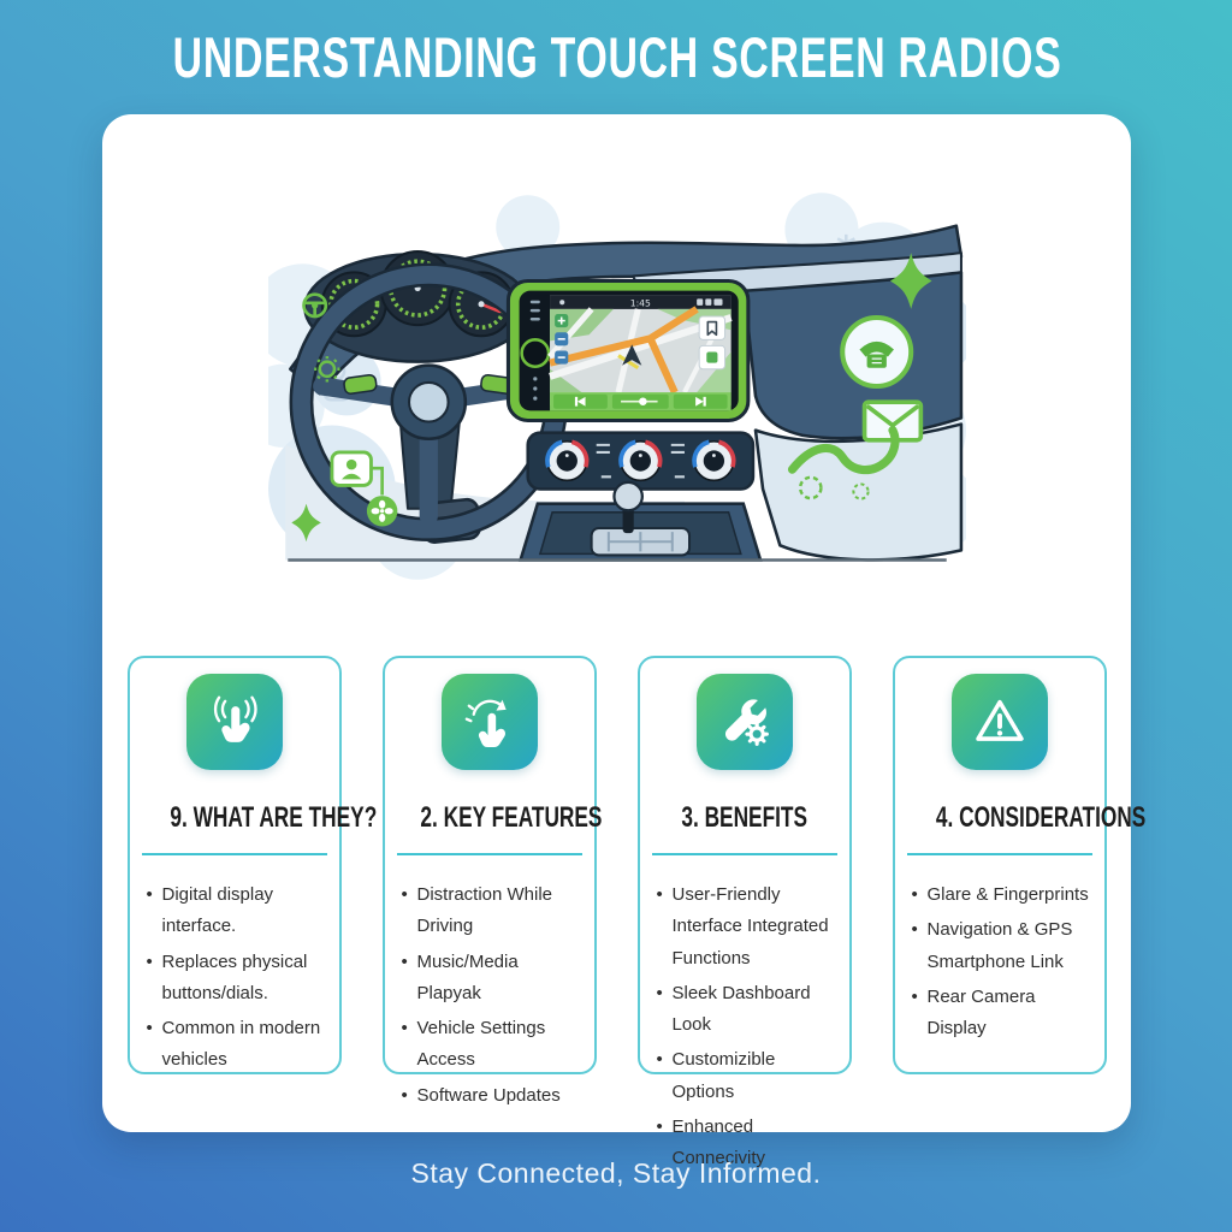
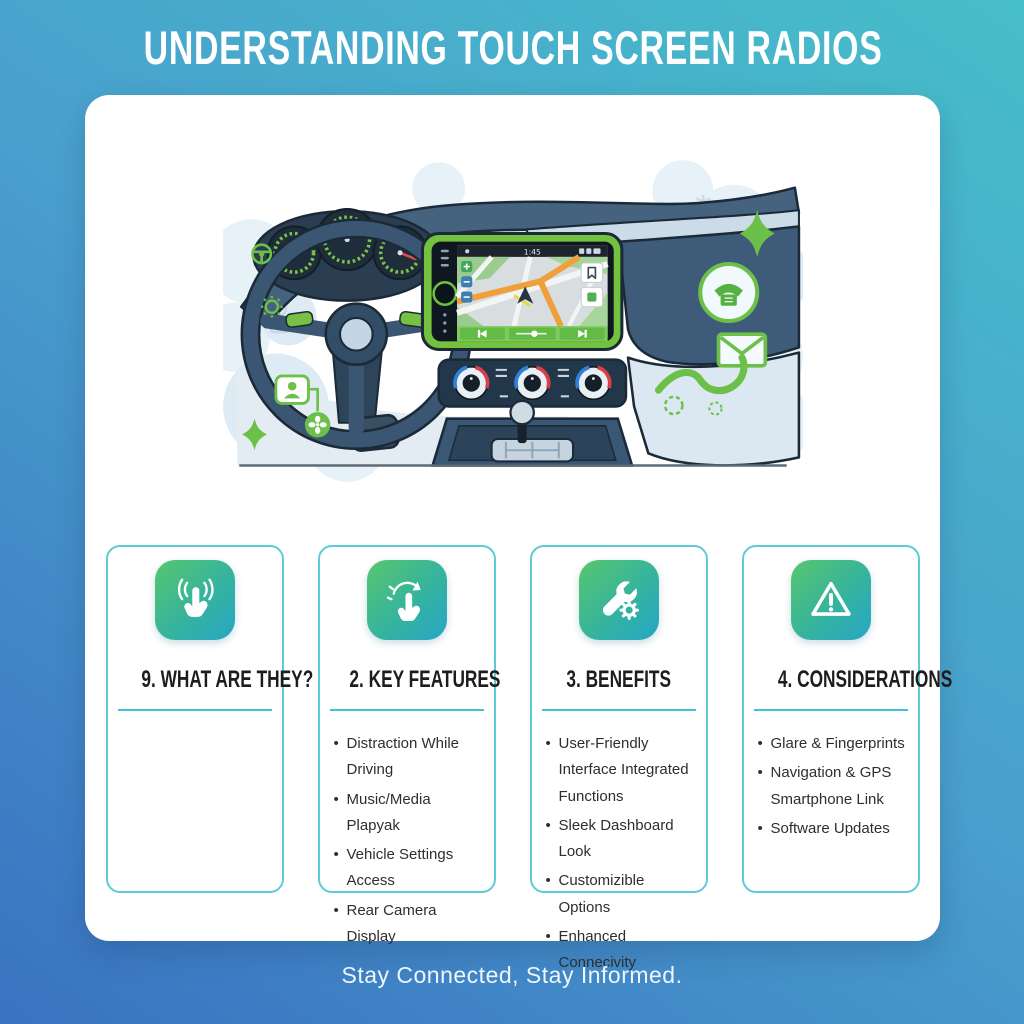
  UNDERSTANDING TOUCH SCREEN RADIOS
  1:45
  9. WHAT ARE THEY?
- Digital display interface.
- Replaces physical buttons/dials.
- Common in modern vehicles
  2. KEY FEATURES
  Distraction While Driving
  Music/Media Plapyak
  Vehicle Settings Access
- Software Updates
+ Rear Camera Display
  3. BENEFITS
  User-Friendly Interface Integrated Functions
  Sleek Dashboard Look
  Customizible Options
  Enhanced Connecivity
  4. CONSIDERATIONS
  Glare & Fingerprints
  Navigation & GPS Smartphone Link
- Rear Camera Display
+ Software Updates
  Stay Connected, Stay Informed.
